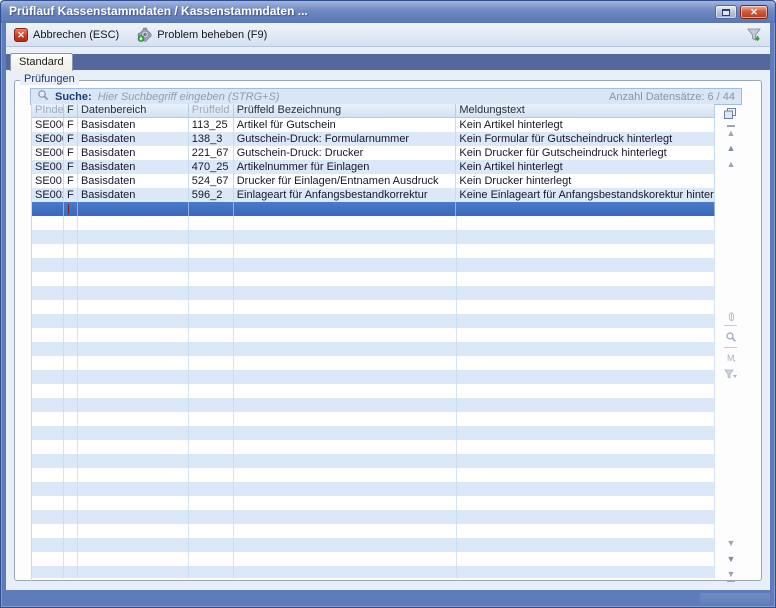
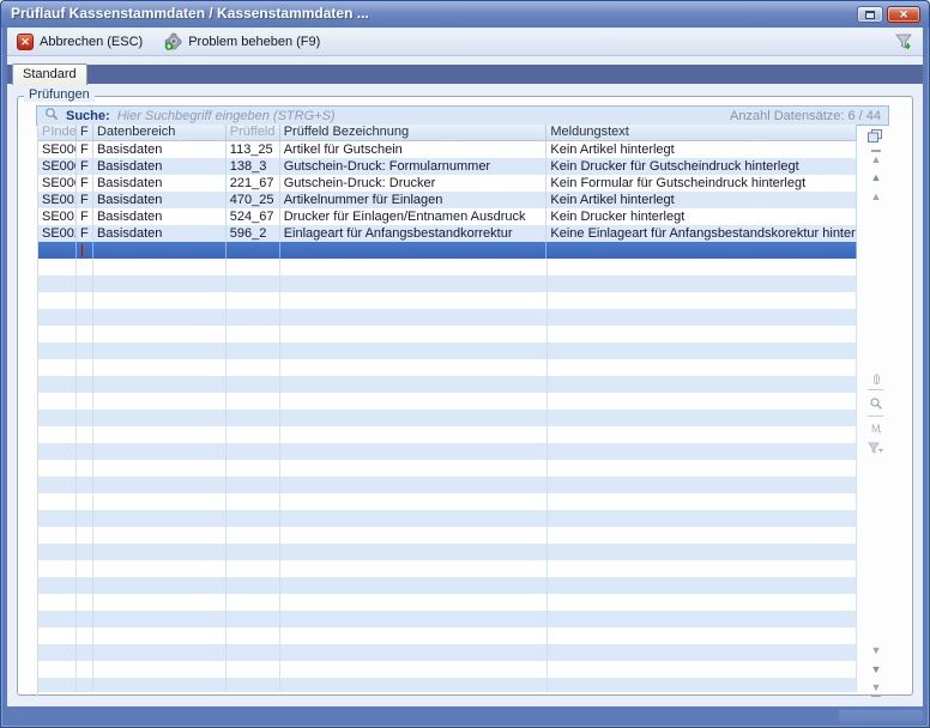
  Prüflauf Kassenstammdaten / Kassenstammdaten ...
  ✕
  ✕
  Abbrechen (ESC)
  Problem beheben (F9)
  Standard
  Prüfungen
  Suche:
  Hier Suchbegriff eingeben (STRG+S)
  Anzahl Datensätze: 6 / 44
  PInde
  F
  Datenbereich
  Prüffeld
  Prüffeld Bezeichnung
  Meldungstext
  F
  Basisdaten
  113_25
  Artikel für Gutschein
  Kein Artikel hinterlegt
  F
  Basisdaten
  138_3
  Gutschein-Druck: Formularnummer
- Kein Formular für Gutscheindruck hinterlegt
+ Kein Drucker für Gutscheindruck hinterlegt
  F
  Basisdaten
  221_67
  Gutschein-Druck: Drucker
- Kein Drucker für Gutscheindruck hinterlegt
+ Kein Formular für Gutscheindruck hinterlegt
  F
  Basisdaten
  470_25
  Artikelnummer für Einlagen
  Kein Artikel hinterlegt
  F
  Basisdaten
  524_67
  Drucker für Einlagen/Entnamen Ausdruck
  Kein Drucker hinterlegt
  F
  Basisdaten
  596_2
  Einlageart für Anfangsbestandkorrektur
  Keine Einlageart für Anfangsbestandskorektur hinterl
  ▲
  ▲
  ▲
  (|)
  M,
  ▼
  ▼
  ▼
